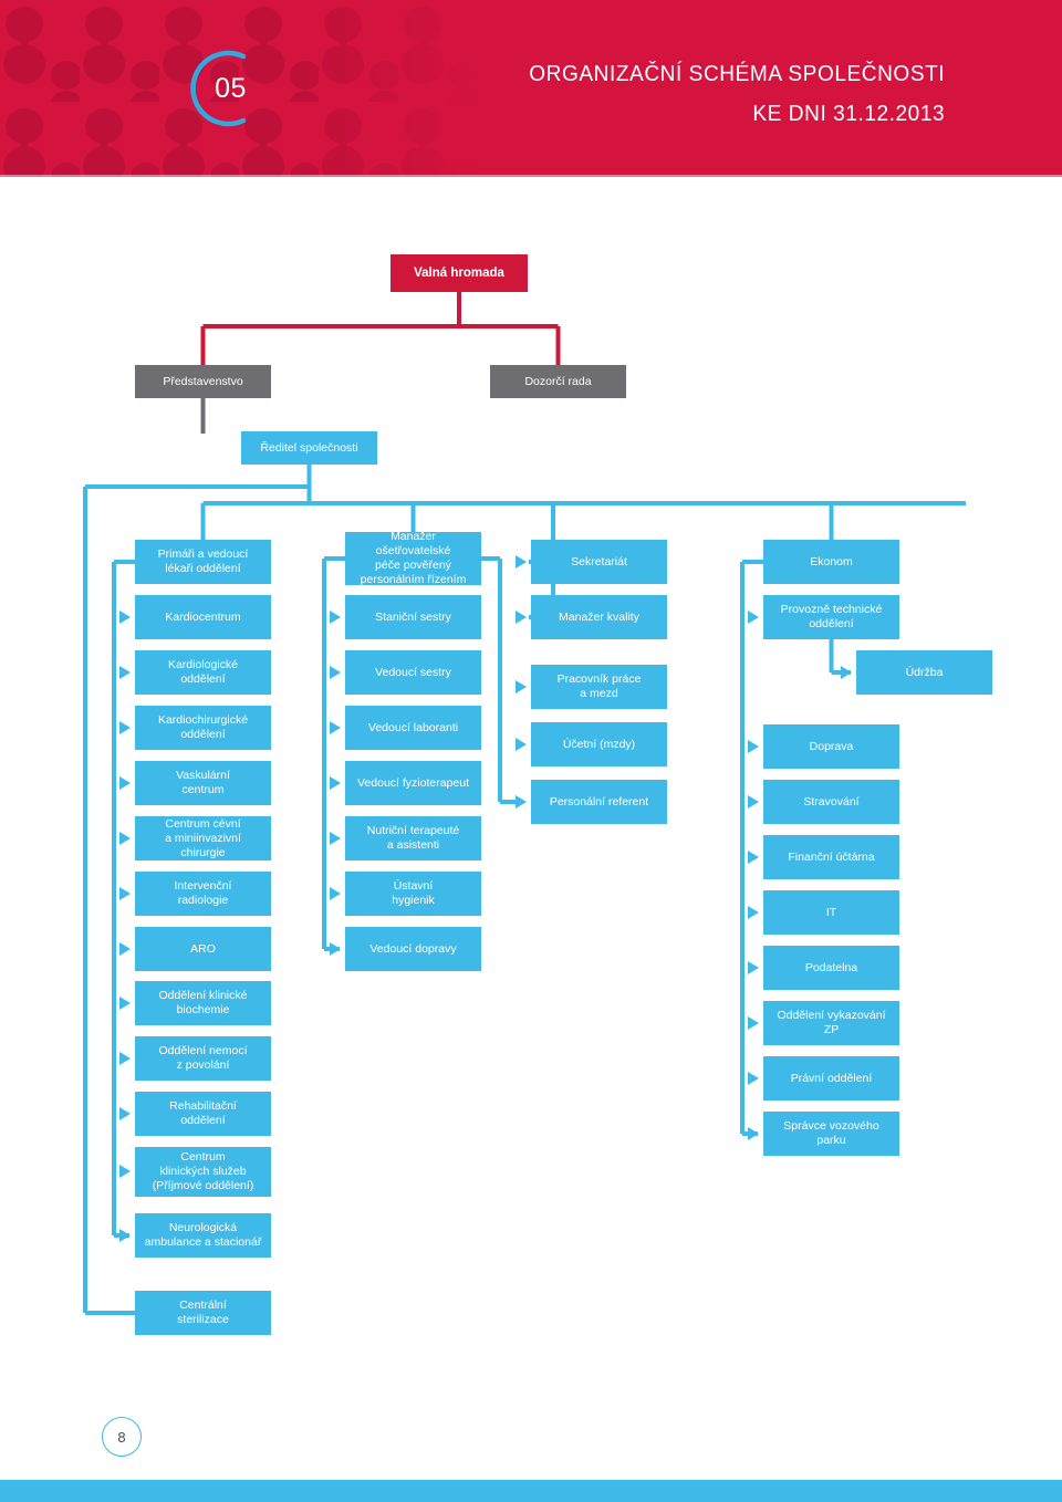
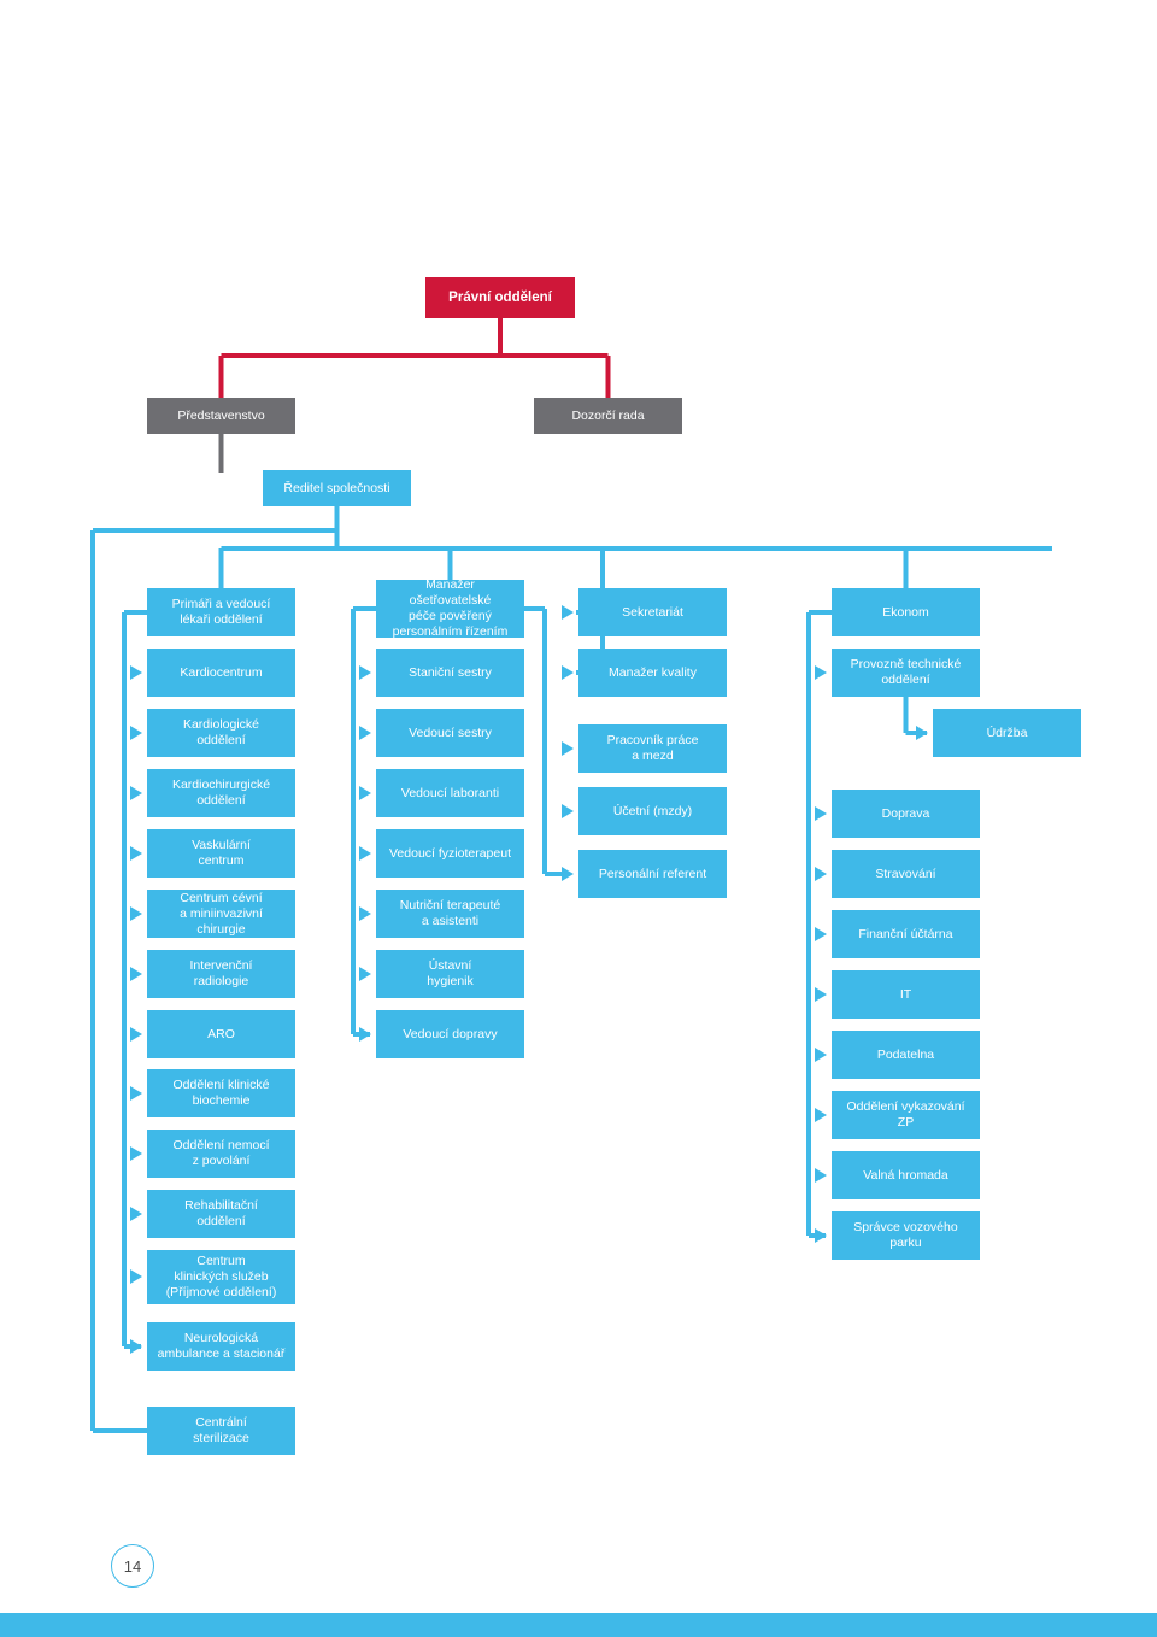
- 05
- ORGANIZAČNÍ SCHÉMA SPOLEČNOSTI
- KE DNI 31.12.2013
- Valná hromada
+ Právní oddělení
  Představenstvo
  Dozorčí rada
  Ředitel společnosti
  Primáři a vedoucí
  lékaři oddělení
  Kardiocentrum
  Kardiologické
  oddělení
  Kardiochirurgické
  oddělení
  Vaskulární
  centrum
  Centrum cévní
  a miniinvazivní chirurgie
  Intervenční
  radiologie
  ARO
  Oddělení klinické
  biochemie
  Oddělení nemocí
  z povolání
  Rehabilitační
  oddělení
  Centrum
  klinických služeb
  (Příjmové oddělení)
  Neurologická
  ambulance a stacionář
  Centrální
  sterilizace
  Manažer ošetřovatelské
  péče pověřený
  personálním řízením
  Staniční sestry
  Vedoucí sestry
  Vedoucí laboranti
  Vedoucí fyzioterapeut
  Nutriční terapeuté
  a asistenti
  Ústavní
  hygienik
  Vedoucí dopravy
  Sekretariát
  Manažer kvality
  Pracovník práce
  a mezd
  Účetní (mzdy)
  Personální referent
  Ekonom
  Provozně technické
  oddělení
  Údržba
  Doprava
  Stravování
  Finanční účtárna
  IT
  Podatelna
  Oddělení vykazování
  ZP
- Právní oddělení
+ Valná hromada
  Správce vozového
  parku
- 8
+ 14
